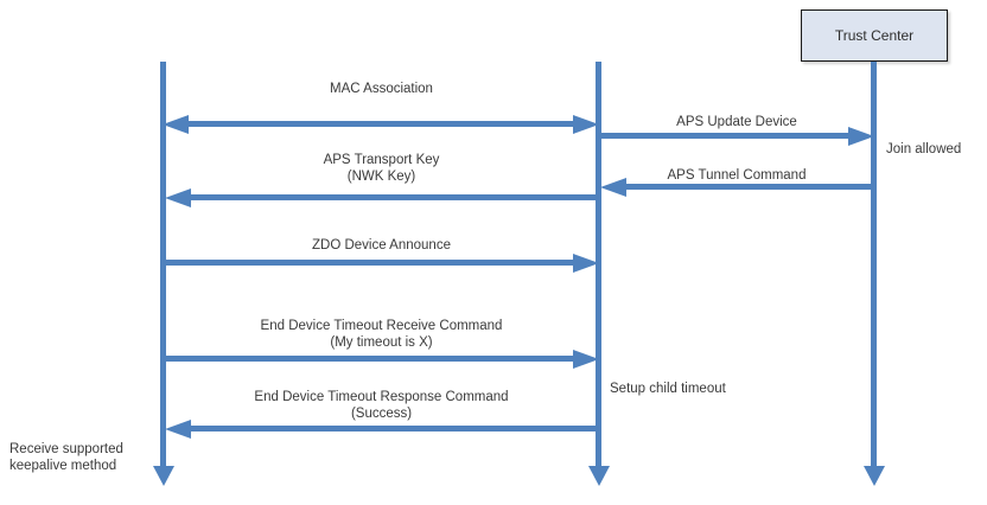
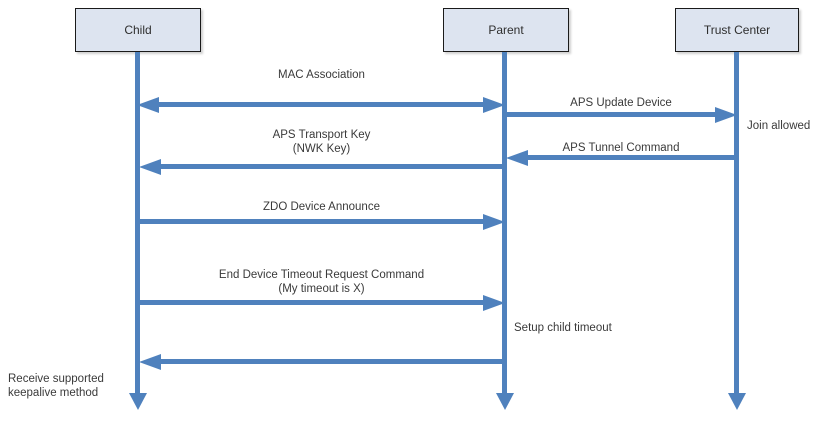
+ Child
+ Parent
  Trust Center
  MAC Association
  APS Update Device
  Join allowed
  APS Tunnel Command
  APS Transport Key
  (NWK Key)
  ZDO Device Announce
- End Device Timeout Receive Command
+ End Device Timeout Request Command
  (My timeout is X)
  Setup child timeout
- End Device Timeout Response Command
- (Success)
  Receive supported keepalive method
